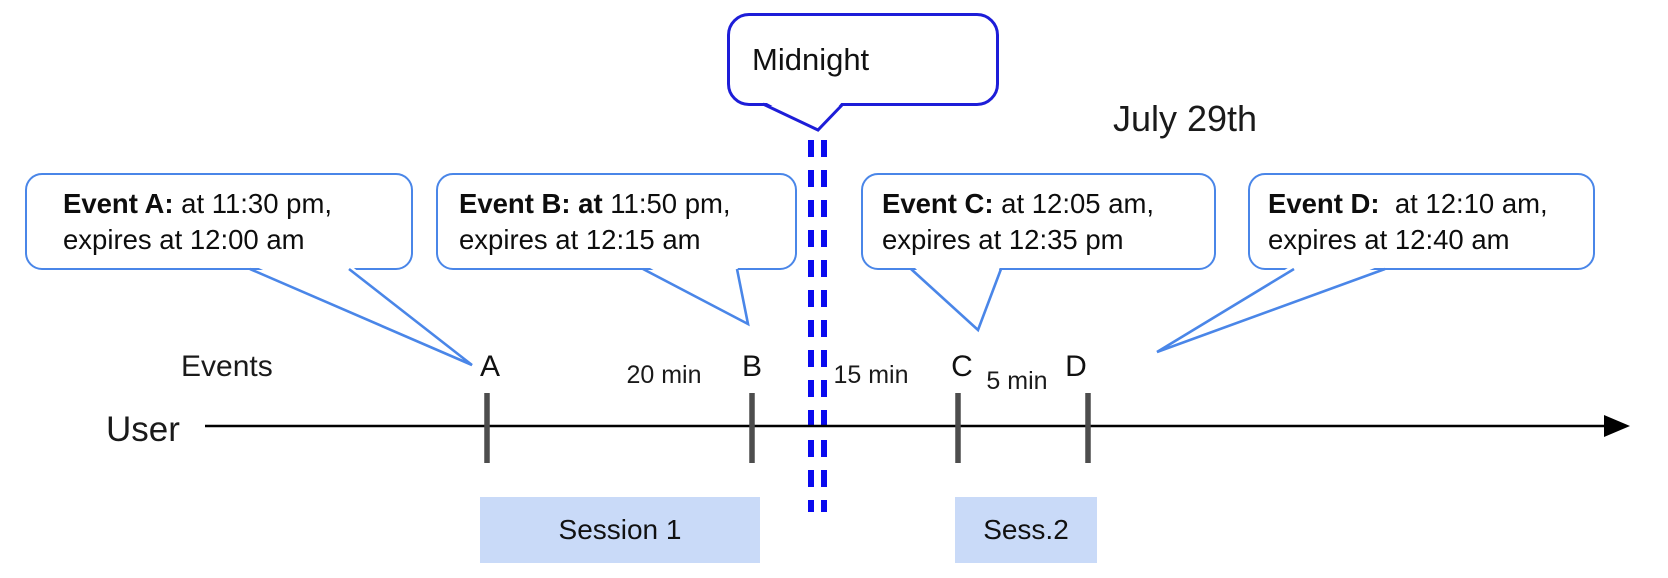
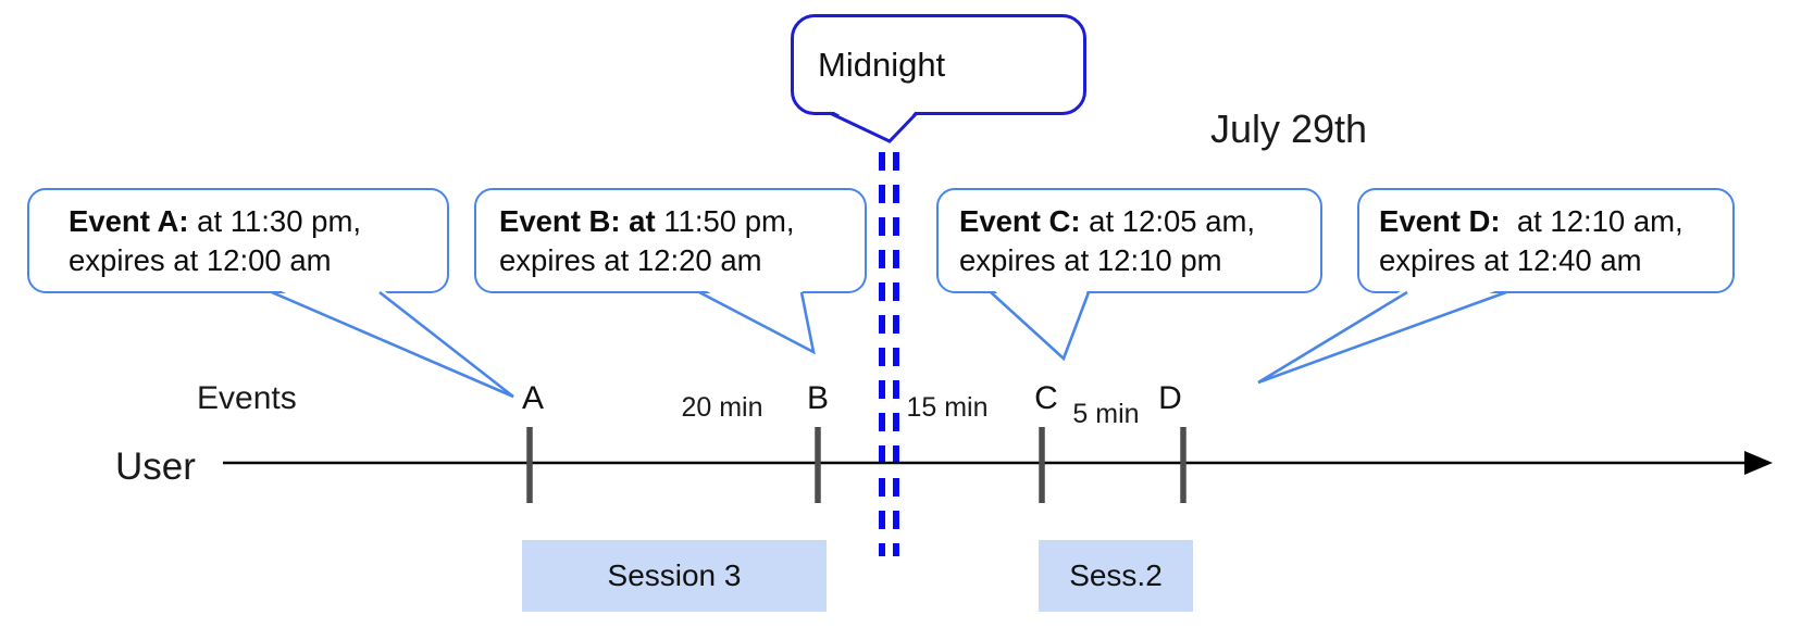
  July 29th
  Midnight
  Event A: at 11:30 pm,
  expires at 12:00 am
  Event B: at 11:50 pm,
- expires at 12:15 am
+ expires at 12:20 am
  Event C: at 12:05 am,
- expires at 12:35 pm
+ expires at 12:10 pm
  Event D: at 12:10 am,
  expires at 12:40 am
  Events
  User
  A
  B
  C
  D
  20 min
  15 min
  5 min
- Session 1
+ Session 3
  Sess.2
